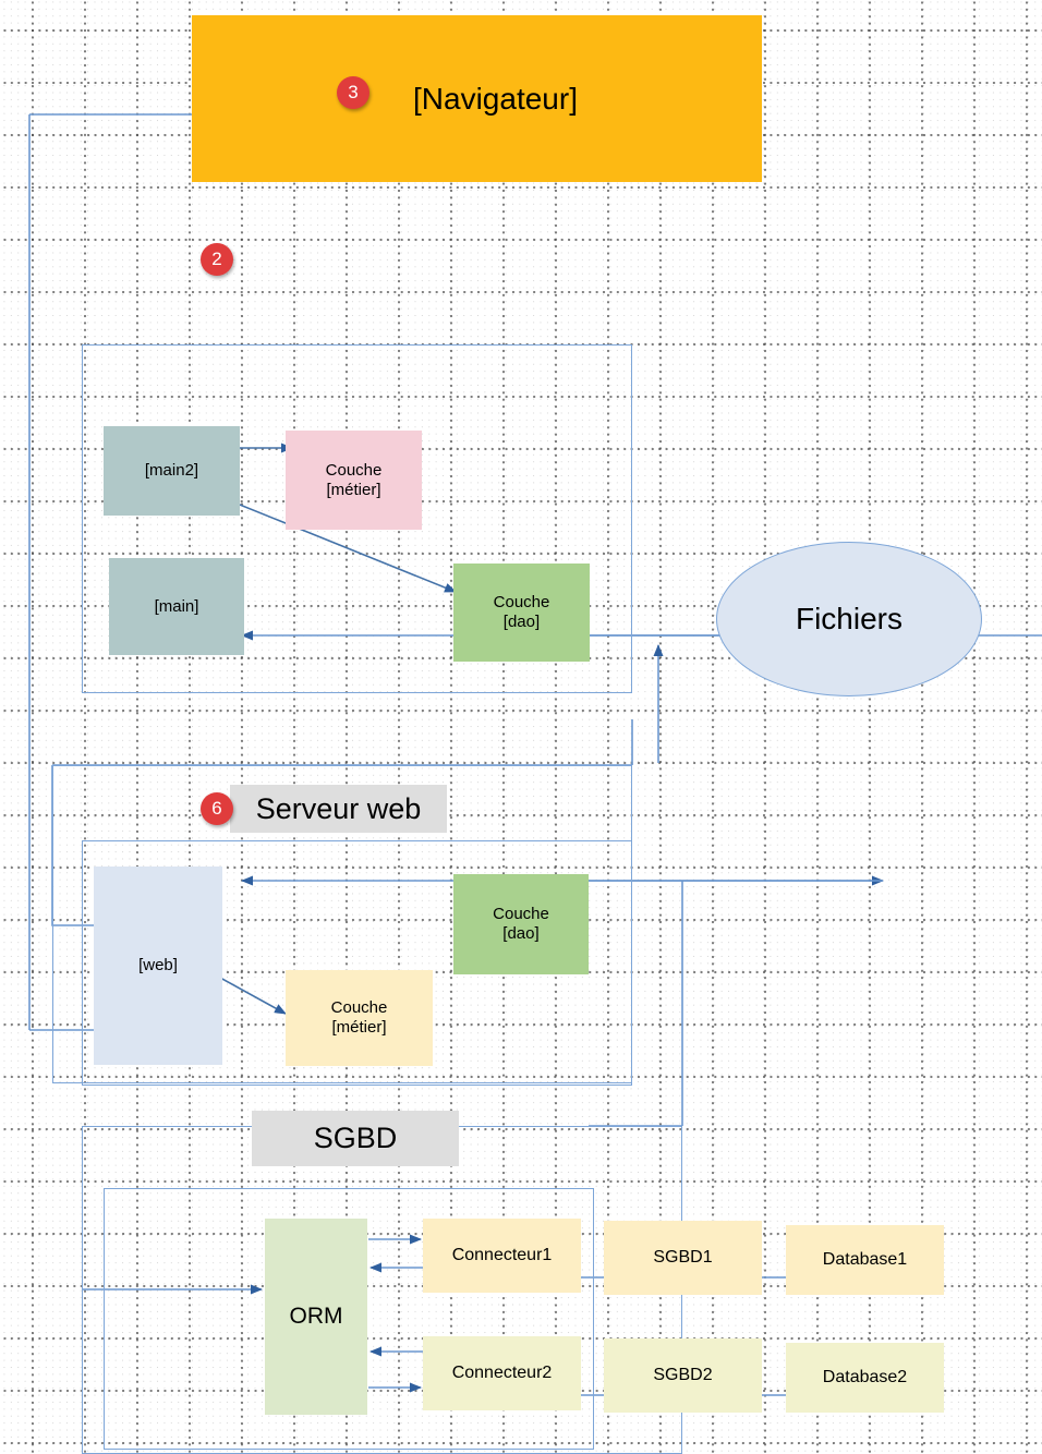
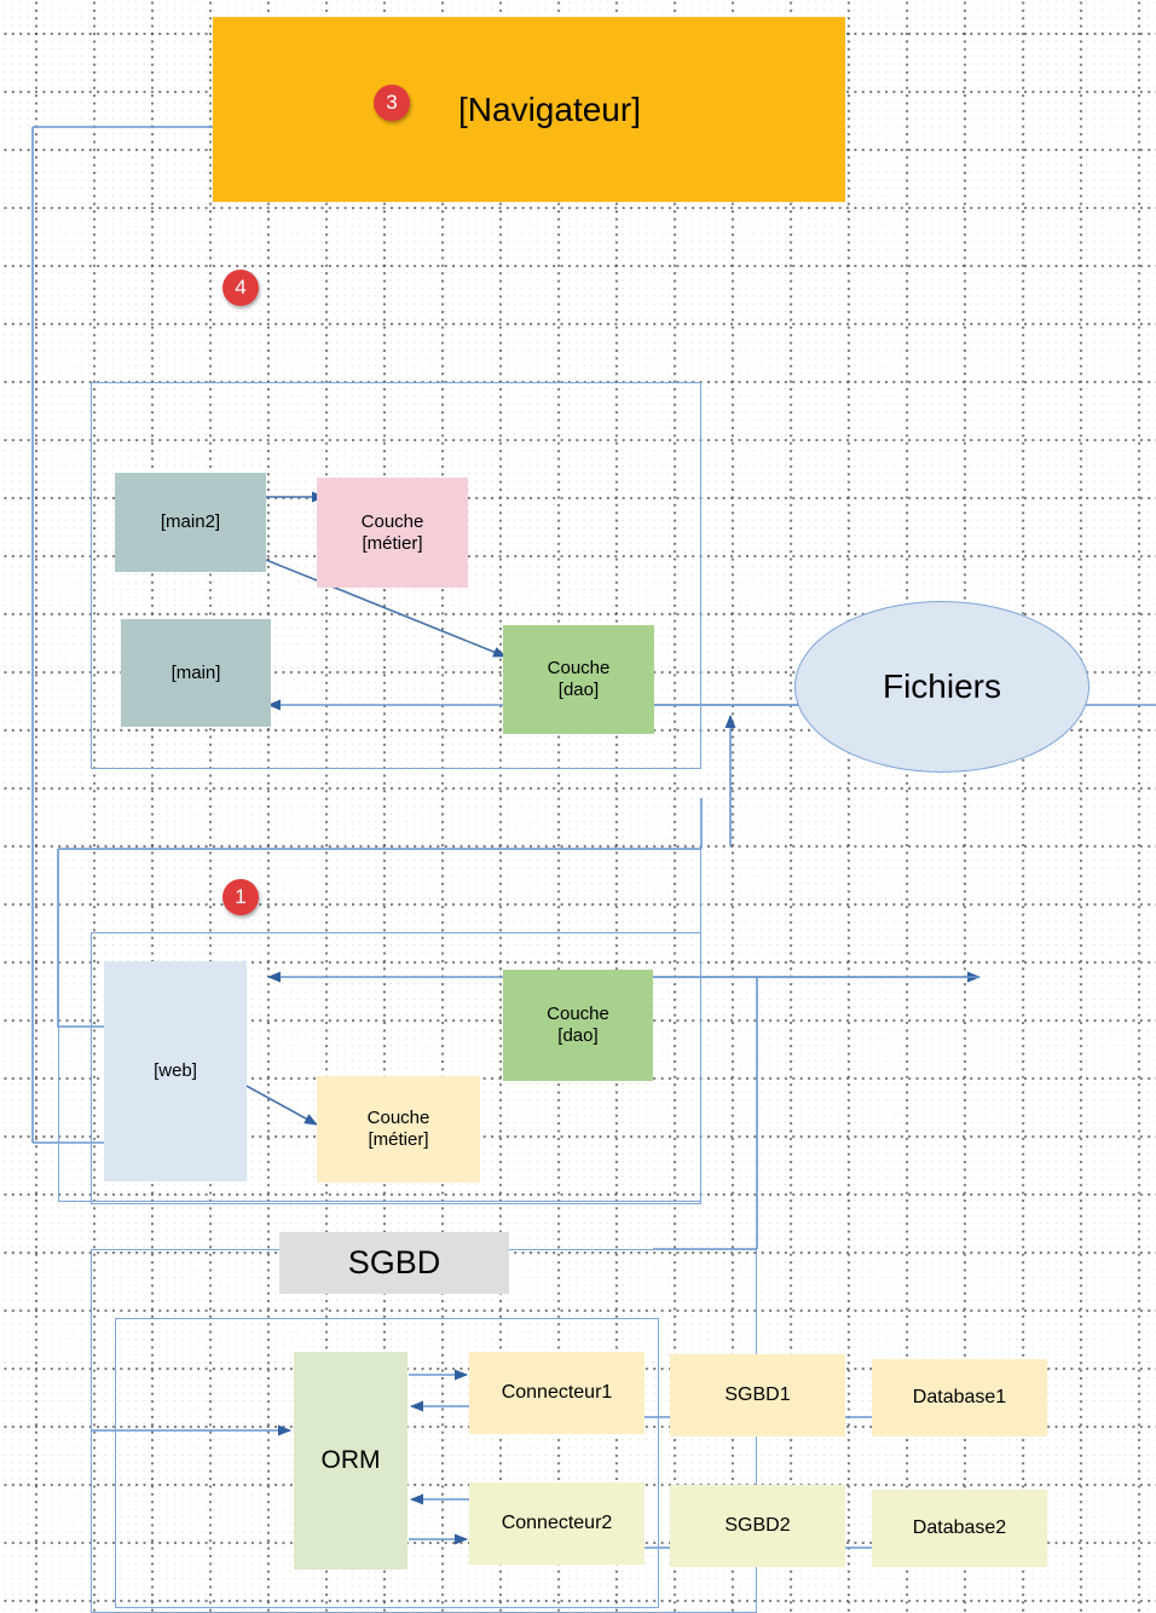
  [Navigateur]
  3
- 2
+ 4
  [main2]
  [main]
  Couche
  [métier]
  Couche
  [dao]
  Fichiers
- Serveur web
- 6
+ 1
  [web]
  Couche
  [métier]
  Couche
  [dao]
  SGBD
  ORM
  Connecteur1
  Connecteur2
  SGBD1
  SGBD2
  Database1
  Database2
